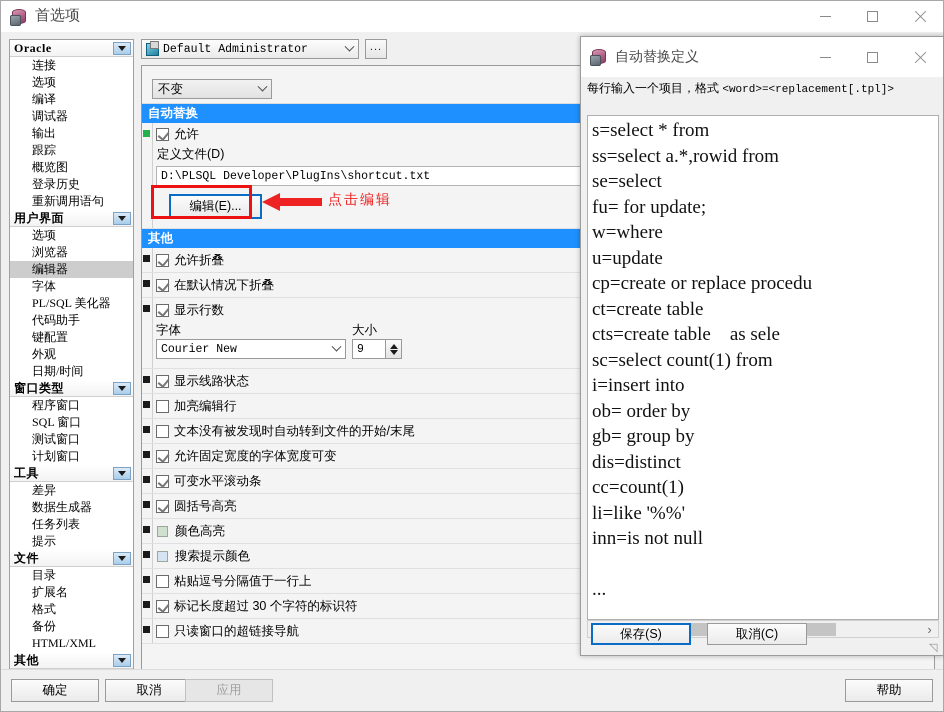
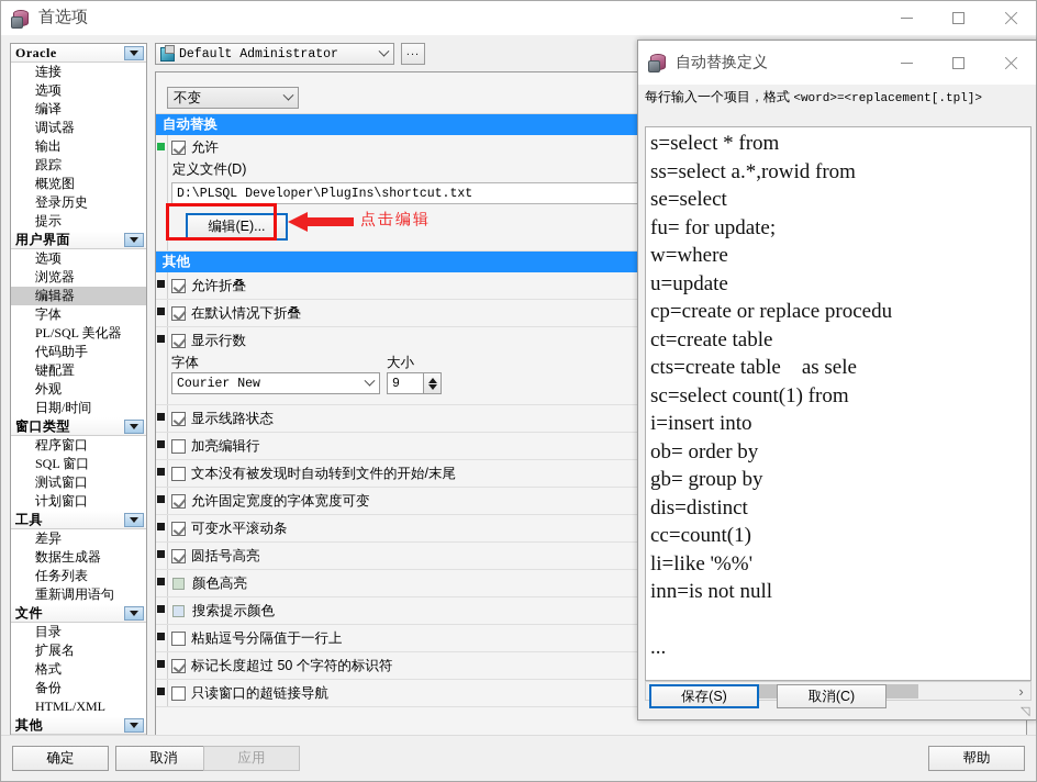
  首选项
  Oracle
  连接
  选项
  编译
  调试器
  输出
  跟踪
  概览图
  登录历史
- 重新调用语句
+ 提示
  用户界面
  选项
  浏览器
  编辑器
  字体
  PL/SQL 美化器
  代码助手
  键配置
  外观
  日期/时间
  窗口类型
  程序窗口
  SQL 窗口
  测试窗口
  计划窗口
  工具
  差异
  数据生成器
  任务列表
- 提示
+ 重新调用语句
  文件
  目录
  扩展名
  格式
  备份
  HTML/XML
  其他
  Default Administrator
  ...
  不变
  自动替换
  允许
  定义文件(D)
  D:\PLSQL Developer\PlugIns\shortcut.txt
  编辑(E)...
  点击编辑
  其他
  允许折叠
  在默认情况下折叠
  显示行数
  字体
  大小
  Courier New
  9
  显示线路状态
  加亮编辑行
  文本没有被发现时自动转到文件的开始/末尾
  允许固定宽度的字体宽度可变
  可变水平滚动条
  圆括号高亮
  颜色高亮
  搜索提示颜色
  粘贴逗号分隔值于一行上
- 标记长度超过 30 个字符的标识符
+ 标记长度超过 50 个字符的标识符
  只读窗口的超链接导航
  确定
  取消
  应用
  帮助
  自动替换定义
  每行输入一个项目，格式 <word>=<replacement[.tpl]>
  s=select * from
  ss=select a.*,rowid from
  se=select
  fu= for update;
  w=where
  u=update
  cp=create or replace procedu
  ct=create table
  cts=create table as sele
  sc=select count(1) from
  i=insert into
  ob= order by
  gb= group by
  dis=distinct
  cc=count(1)
  li=like '%%'
  inn=is not null
  ...
  ›
  保存(S)
  取消(C)
  ◹
